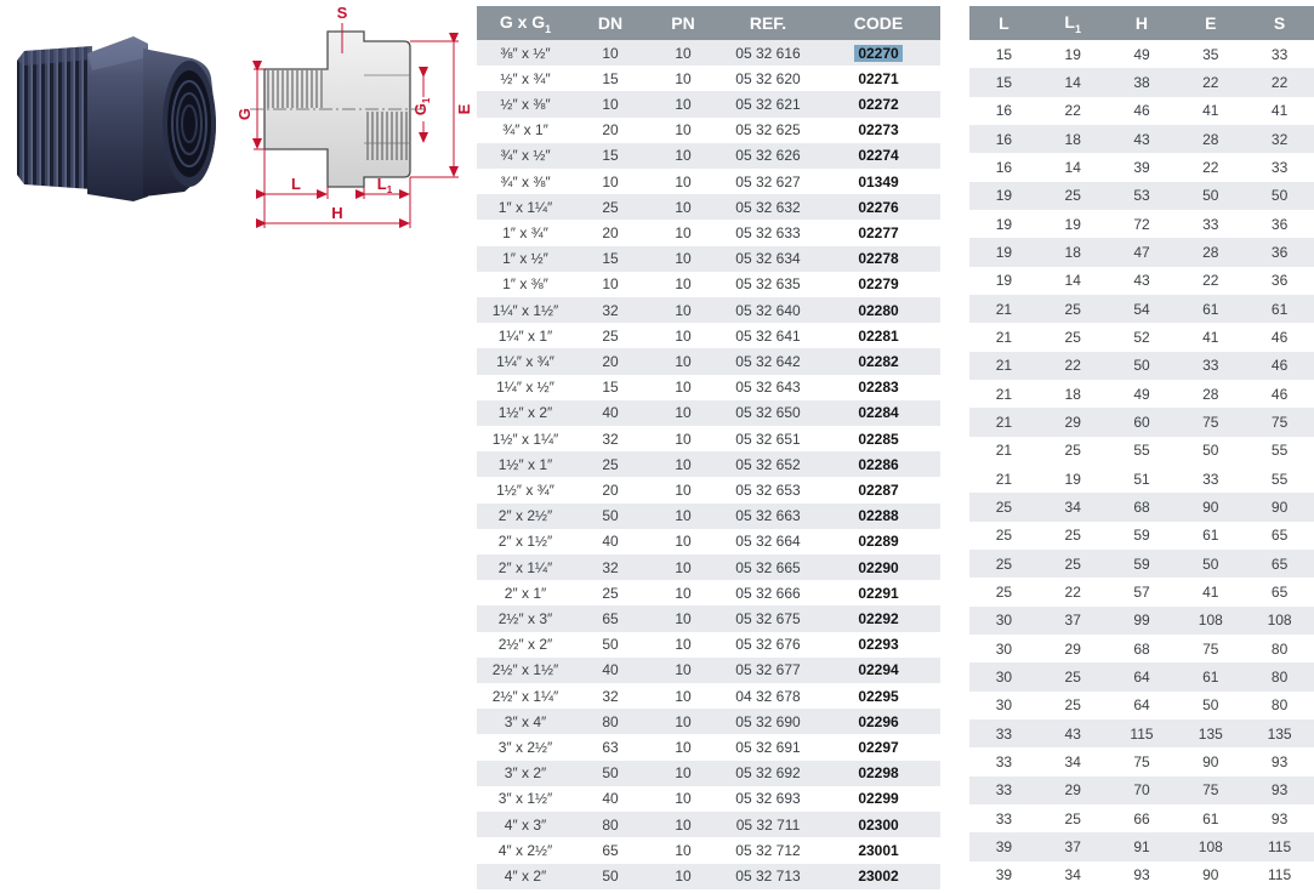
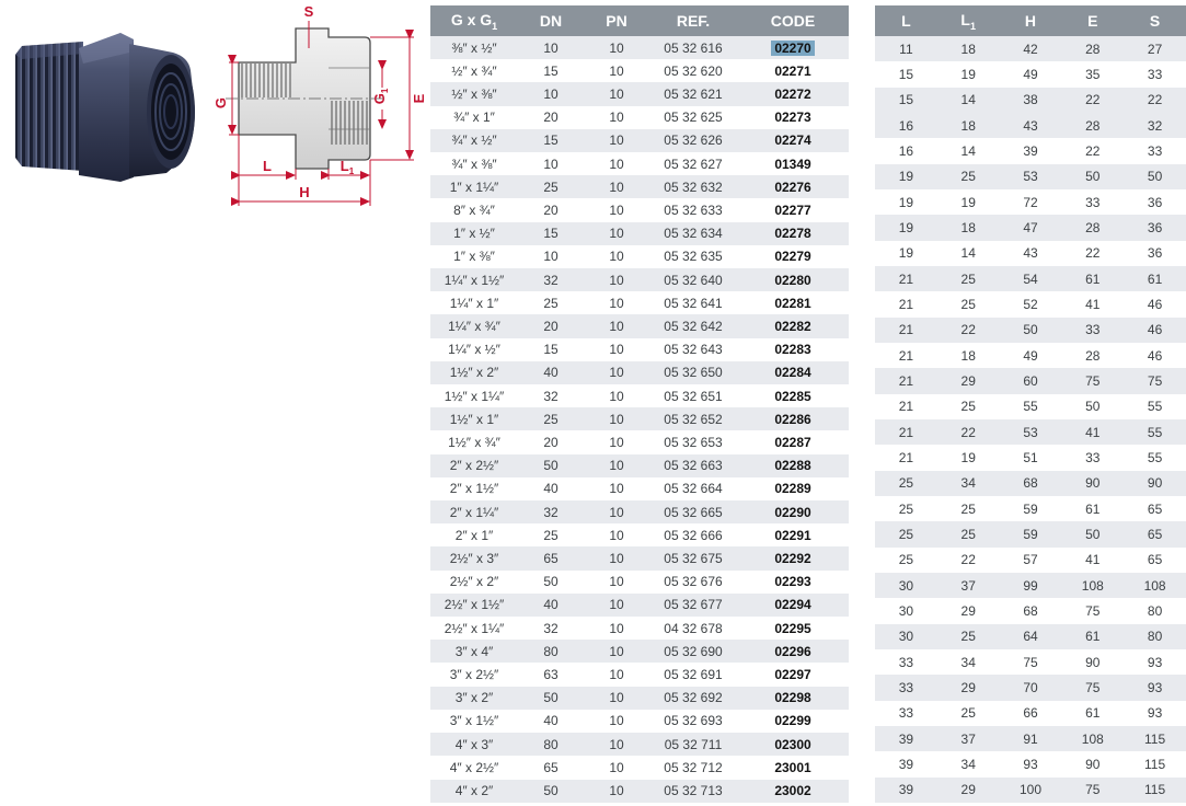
  S
  L
  L1
  H
  G x G1	DN	PN	REF.	CODE
  ⅜″ x ½″	10	10	05 32 616	02270
  ½″ x ¾″	15	10	05 32 620	02271
  ½″ x ⅜″	10	10	05 32 621	02272
  ¾″ x 1″	20	10	05 32 625	02273
  ¾″ x ½″	15	10	05 32 626	02274
  ¾″ x ⅜″	10	10	05 32 627	01349
  1″ x 1¼″	25	10	05 32 632	02276
- 1″ x ¾″	20	10	05 32 633	02277
+ 8″ x ¾″	20	10	05 32 633	02277
  1″ x ½″	15	10	05 32 634	02278
  1″ x ⅜″	10	10	05 32 635	02279
  1¼″ x 1½″	32	10	05 32 640	02280
  1¼″ x 1″	25	10	05 32 641	02281
  1¼″ x ¾″	20	10	05 32 642	02282
  1¼″ x ½″	15	10	05 32 643	02283
  1½″ x 2″	40	10	05 32 650	02284
  1½″ x 1¼″	32	10	05 32 651	02285
  1½″ x 1″	25	10	05 32 652	02286
  1½″ x ¾″	20	10	05 32 653	02287
  2″ x 2½″	50	10	05 32 663	02288
  2″ x 1½″	40	10	05 32 664	02289
  2″ x 1¼″	32	10	05 32 665	02290
  2″ x 1″	25	10	05 32 666	02291
  2½″ x 3″	65	10	05 32 675	02292
  2½″ x 2″	50	10	05 32 676	02293
  2½″ x 1½″	40	10	05 32 677	02294
  2½″ x 1¼″	32	10	04 32 678	02295
  3″ x 4″	80	10	05 32 690	02296
  3″ x 2½″	63	10	05 32 691	02297
  3″ x 2″	50	10	05 32 692	02298
  3″ x 1½″	40	10	05 32 693	02299
  4″ x 3″	80	10	05 32 711	02300
  4″ x 2½″	65	10	05 32 712	23001
  4″ x 2″	50	10	05 32 713	23002
  L	L1	H	E	S
+ 11	18	42	28	27
  15	19	49	35	33
  15	14	38	22	22
- 16	22	46	41	41
  16	18	43	28	32
  16	14	39	22	33
  19	25	53	50	50
  19	19	72	33	36
  19	18	47	28	36
  19	14	43	22	36
  21	25	54	61	61
  21	25	52	41	46
  21	22	50	33	46
  21	18	49	28	46
  21	29	60	75	75
  21	25	55	50	55
+ 21	22	53	41	55
  21	19	51	33	55
  25	34	68	90	90
  25	25	59	61	65
  25	25	59	50	65
  25	22	57	41	65
  30	37	99	108	108
  30	29	68	75	80
  30	25	64	61	80
- 30	25	64	50	80
- 33	43	115	135	135
  33	34	75	90	93
  33	29	70	75	93
  33	25	66	61	93
  39	37	91	108	115
  39	34	93	90	115
+ 39	29	100	75	115
